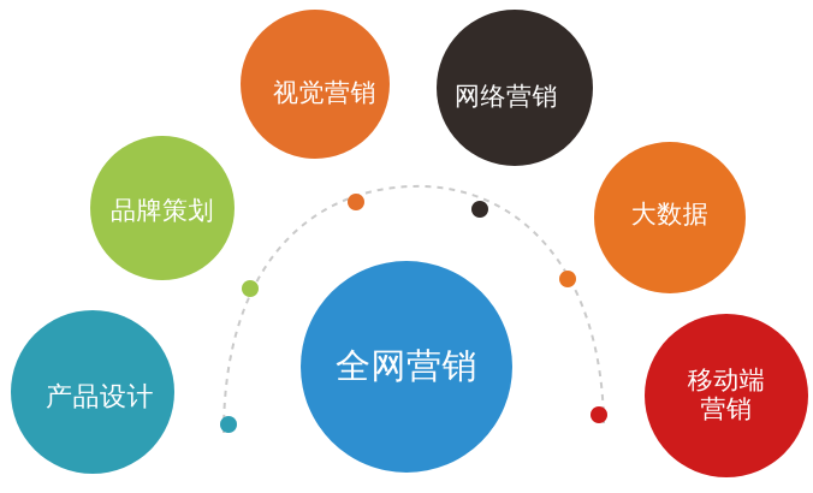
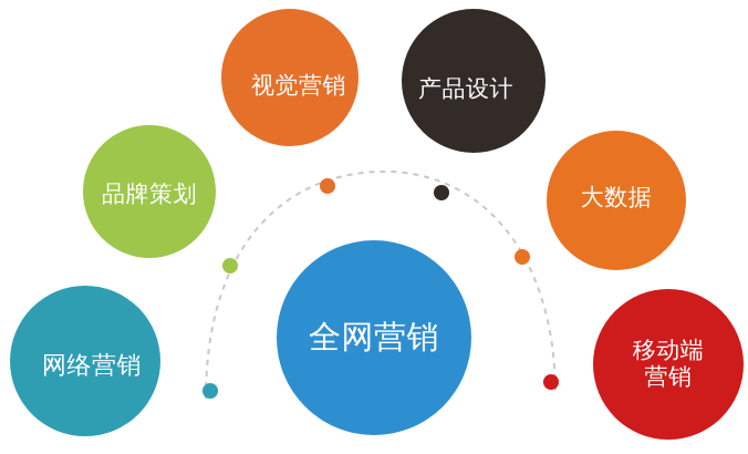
  视觉营销
- 网络营销
+ 产品设计
  大数据
  品牌策划
- 产品设计
+ 网络营销
  移动端
  营销
  全网营销
